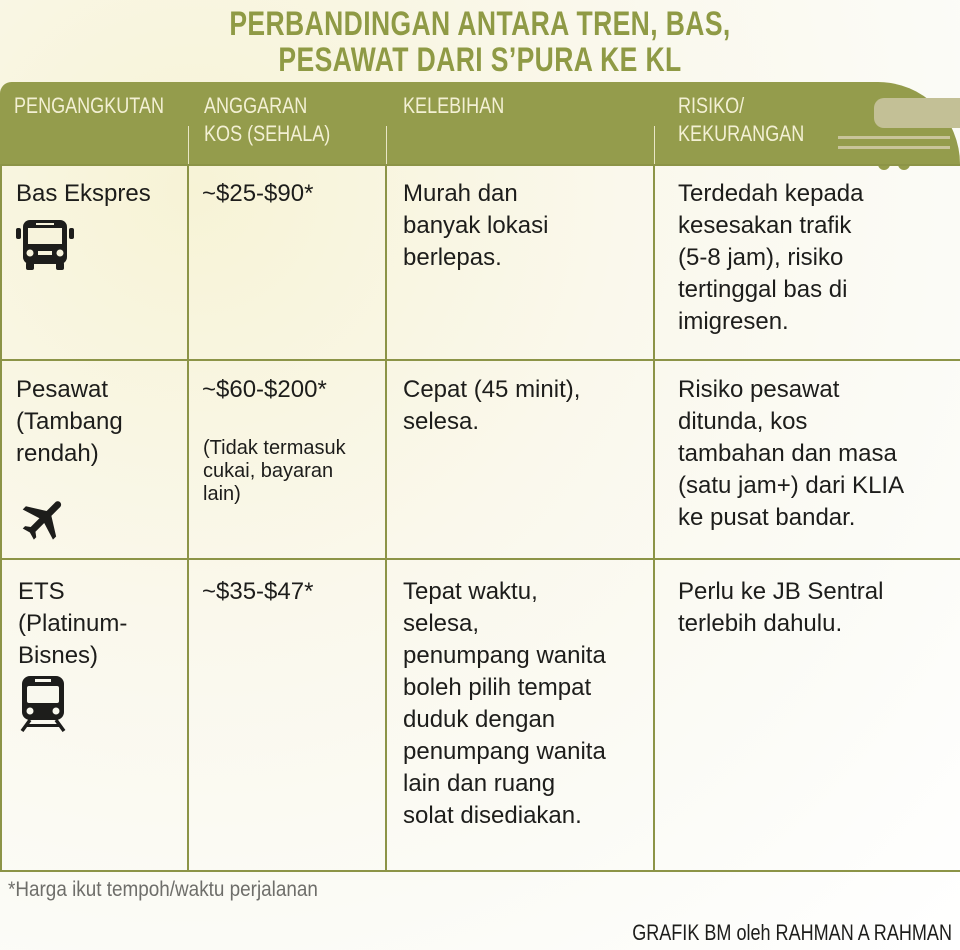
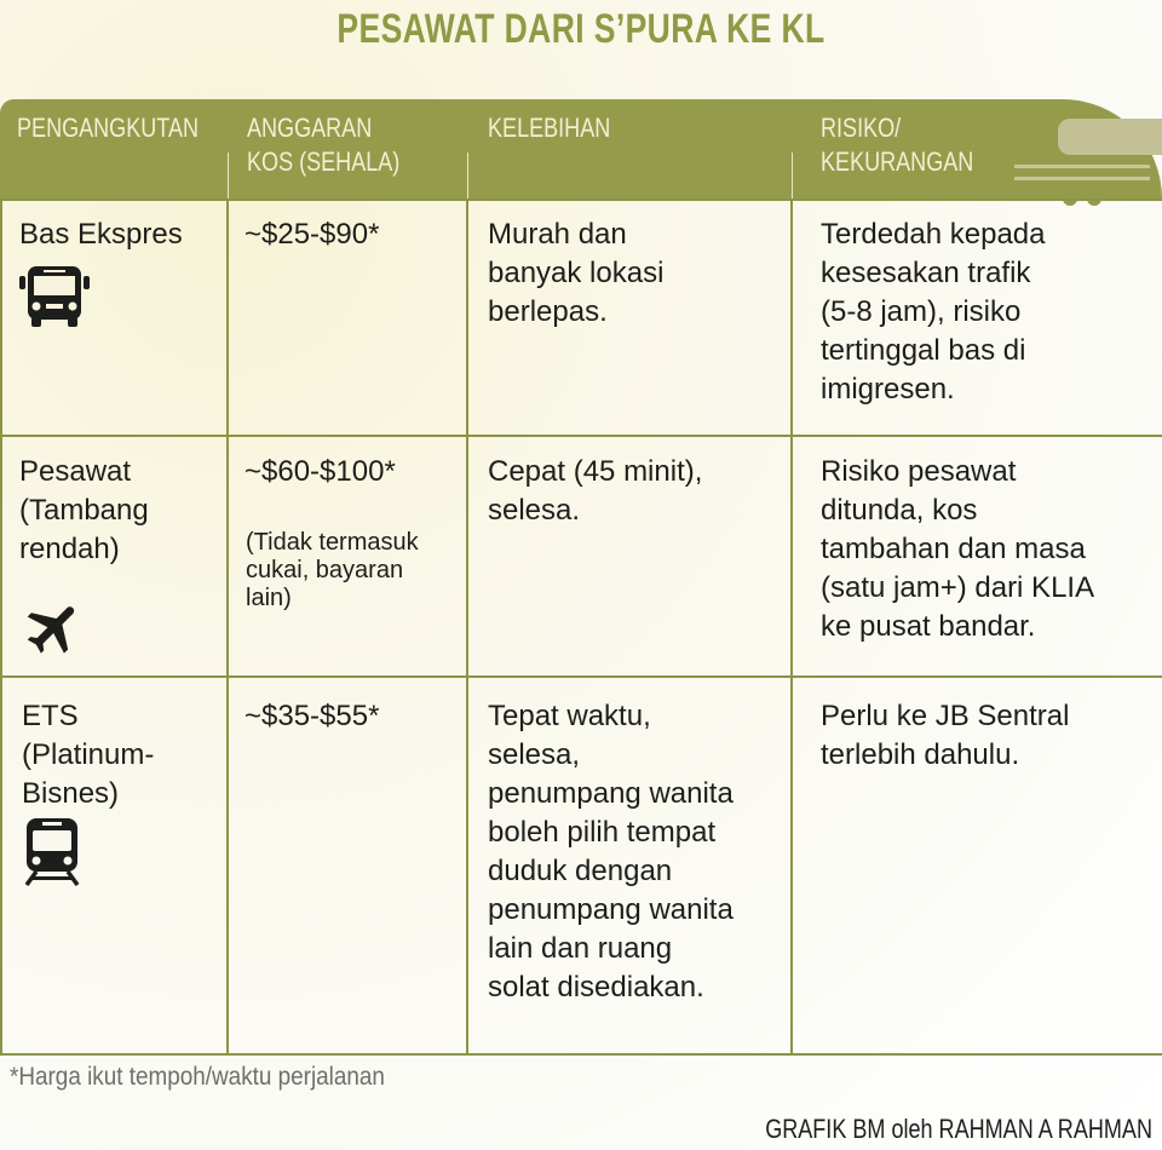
- PERBANDINGAN ANTARA TREN, BAS,
  PESAWAT DARI S’PURA KE KL
  PENGANGKUTAN
  ANGGARAN
  KOS (SEHALA)
  KELEBIHAN
  RISIKO/
  KEKURANGAN
  Bas Ekspres
  ~$25-$90*
  Murah dan
  banyak lokasi
  berlepas.
  Terdedah kepada
  kesesakan trafik
  (5-8 jam), risiko
  tertinggal bas di
  imigresen.
  Pesawat
  (Tambang
  rendah)
- ~$60-$200*
+ ~$60-$100*
  (Tidak termasuk
  cukai, bayaran
  lain)
  Cepat (45 minit),
  selesa.
  Risiko pesawat
  ditunda, kos
  tambahan dan masa
  (satu jam+) dari KLIA
  ke pusat bandar.
  ETS
  (Platinum-
  Bisnes)
- ~$35-$47*
+ ~$35-$55*
  Tepat waktu,
  selesa,
  penumpang wanita
  boleh pilih tempat
  duduk dengan
  penumpang wanita
  lain dan ruang
  solat disediakan.
  Perlu ke JB Sentral
  terlebih dahulu.
  *Harga ikut tempoh/waktu perjalanan
  GRAFIK BM oleh RAHMAN A RAHMAN
